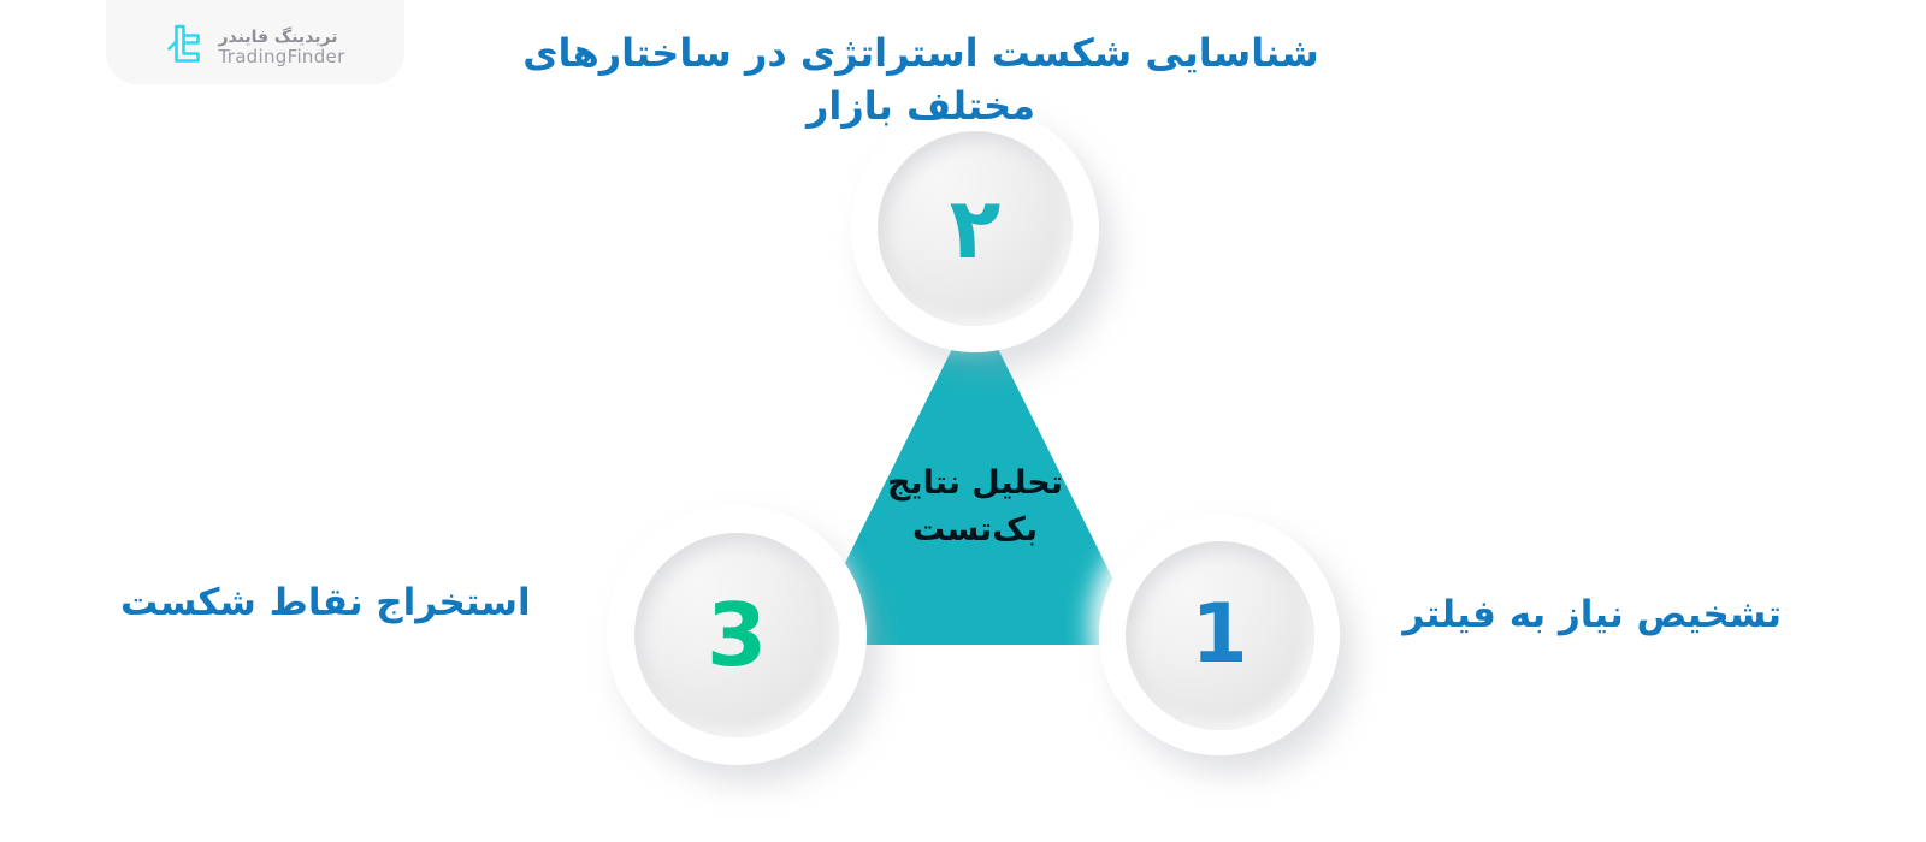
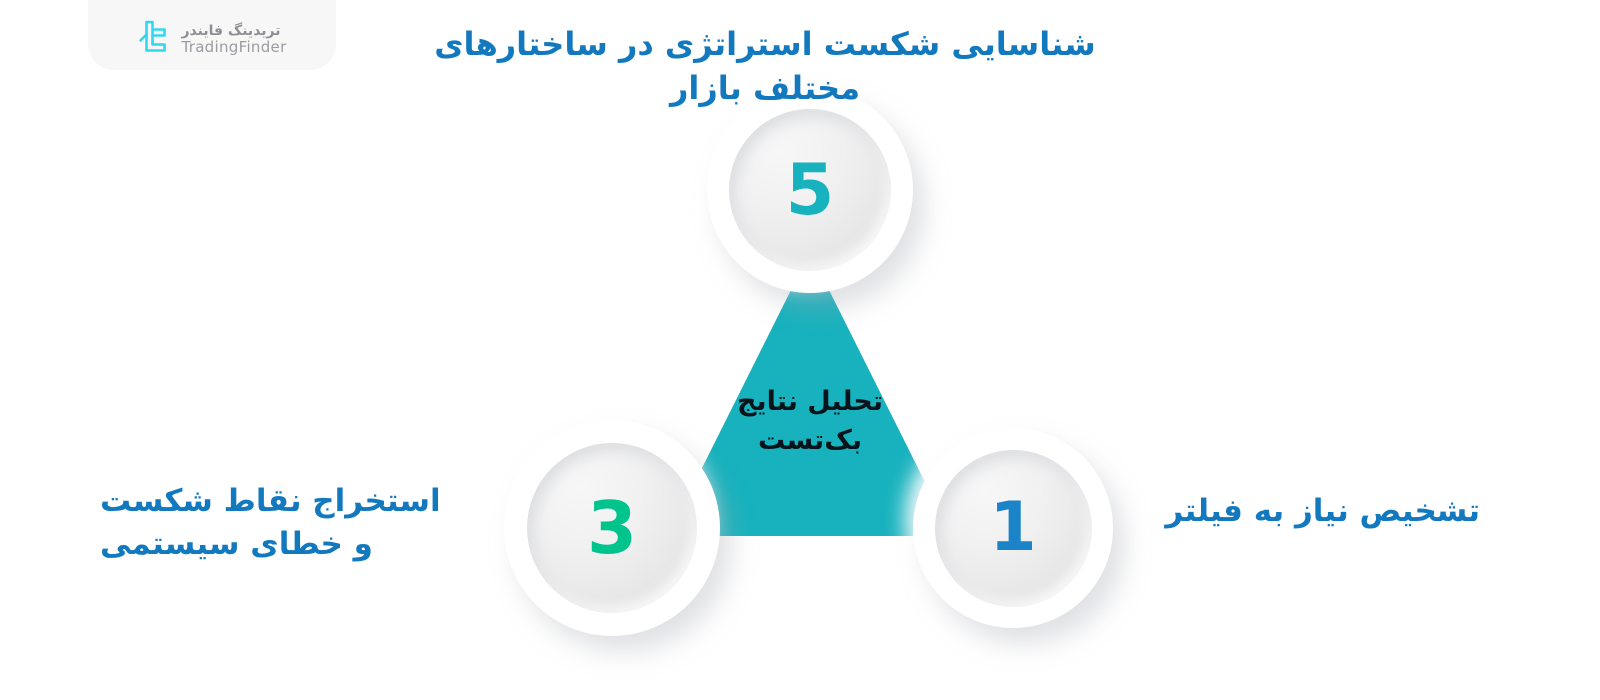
  تریدینگ فایندر
  TradingFinder
- ۲
+ 5
  3
  1
  تحلیل نتایج
  بک‌تست
  شناسایی شکست استراتژی در ساختارهای مختلف بازار
  استخراج نقاط شکست
+ و خطای سیستمی
  تشخیص نیاز به فیلتر
